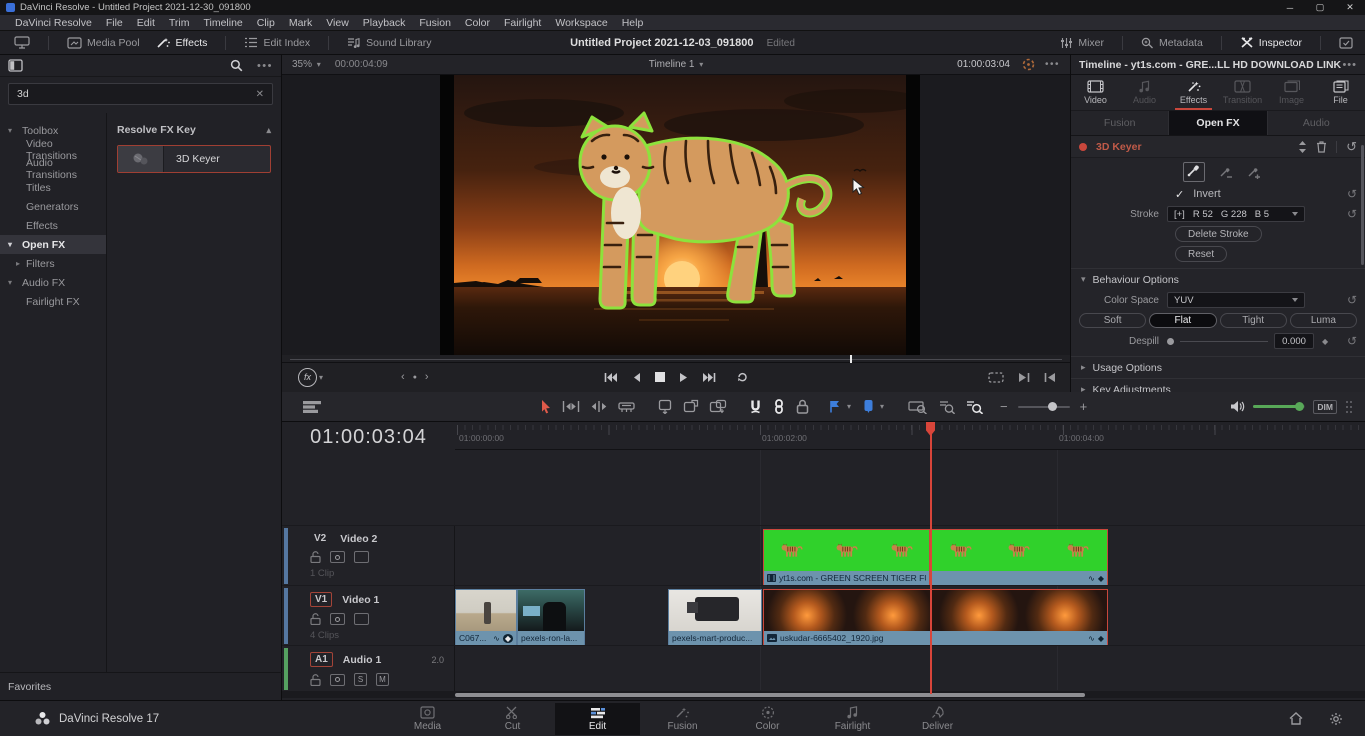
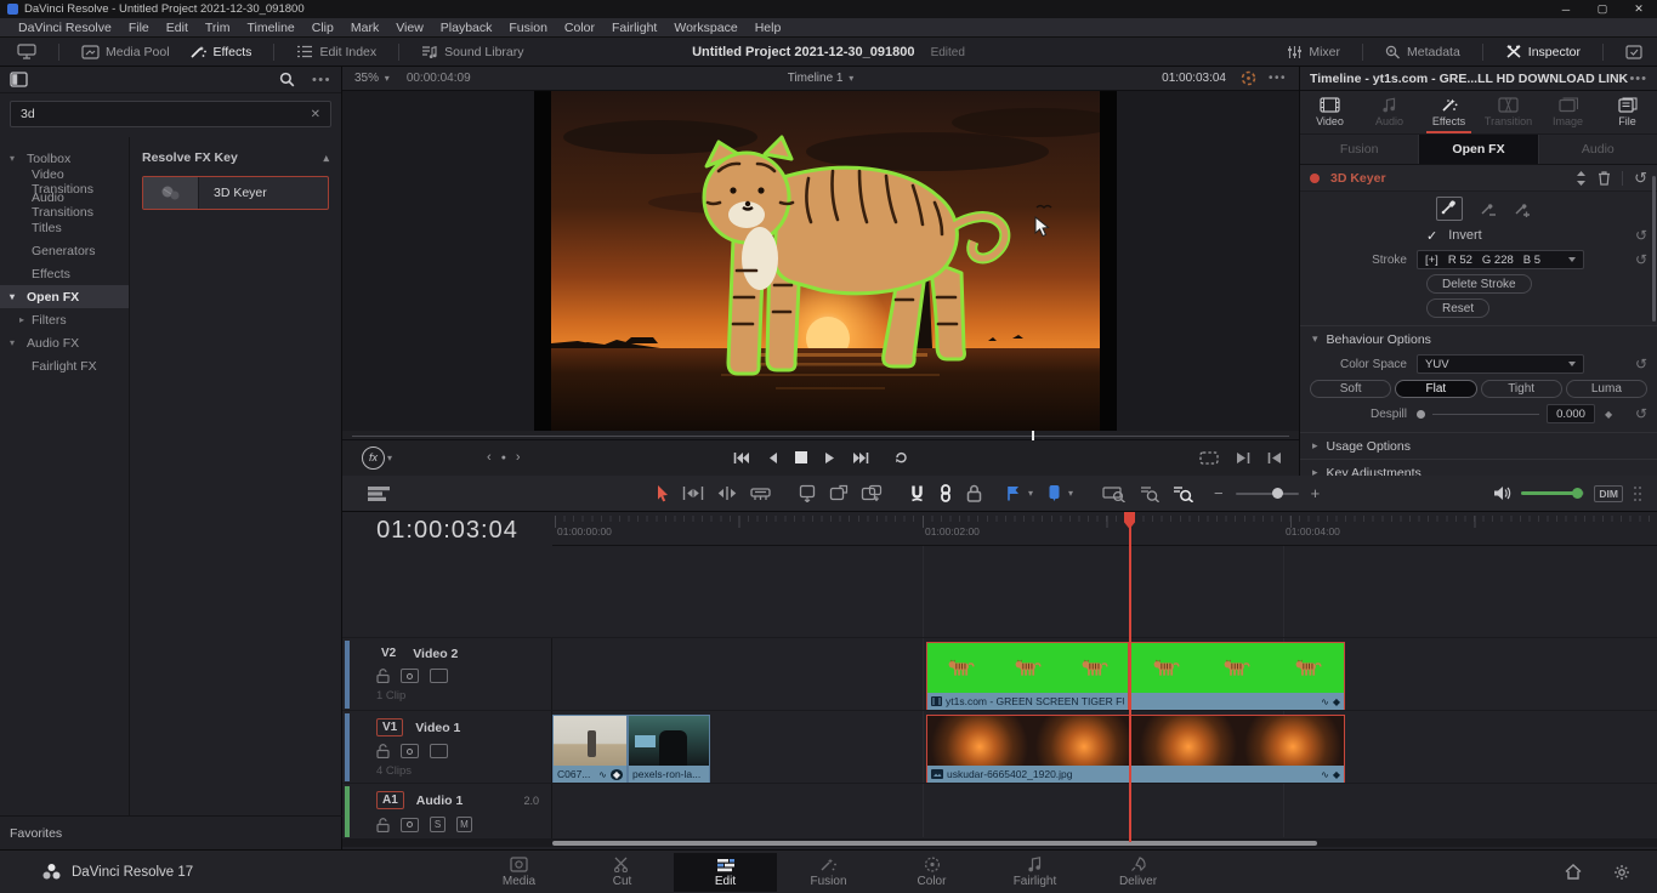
  DaVinci Resolve - Untitled Project 2021-12-30_091800
  ─
  ▢
  ✕
  DaVinci Resolve
  File
  Edit
  Trim
  Timeline
  Clip
  Mark
  View
  Playback
  Fusion
  Color
  Fairlight
  Workspace
  Help
  Media Pool
  Effects
  Edit Index
  Sound Library
- Untitled Project 2021-12-03_091800 Edited
+ Untitled Project 2021-12-30_091800 Edited
  Mixer
  Metadata
  Inspector
  •••
  3d
  ✕
  ▾
  Toolbox
  Video Transitions
  Audio Transitions
  Titles
  Generators
  Effects
  ▾
  Open FX
  ▸
  Filters
  ▾
  Audio FX
  Fairlight FX
  Resolve FX Key
  ▴
  3D Keyer
  Favorites
  35% ▾
  00:00:04:09
  Timeline 1 ▾
  01:00:03:04
  •••
  fx
  ▾
  ‹
  ›
  Timeline - yt1s.com - GRE...LL HD DOWNLOAD LINK
  •••
  Video
  Audio
  Effects
  Transition
  Image
  File
  Fusion
  Open FX
  Audio
  3D Keyer
  ↺
  ✓
  Invert
  ↺
  Stroke
  [+]
  R 52
  G 228
  B 5
  ↺
  Delete Stroke
  Reset
  ▾
  Behaviour Options
  Color Space
  YUV
  ↺
  Soft
  Flat
  Tight
  Luma
  Despill
  0.000
  ◆
  ↺
  ▸
  Usage Options
  ▸
  Key Adjustments
  ▾
  ▾
  −
  +
  DIM
  01:00:03:04
  01:00:00:00
  01:00:02:00
  01:00:04:00
  V2
  Video 2
  1 Clip
  ∿
  ◆
  V1
  Video 1
  4 Clips
  C067...
  ∿
  ◆
  pexels-ron-la...
- pexels-mart-produc...
  uskudar-6665402_1920.jpg
  ∿
  ◆
  A1
  Audio 1
  2.0
  S
  M
  DaVinci Resolve 17
  Media
  Cut
  Edit
  Fusion
  Color
  Fairlight
  Deliver
